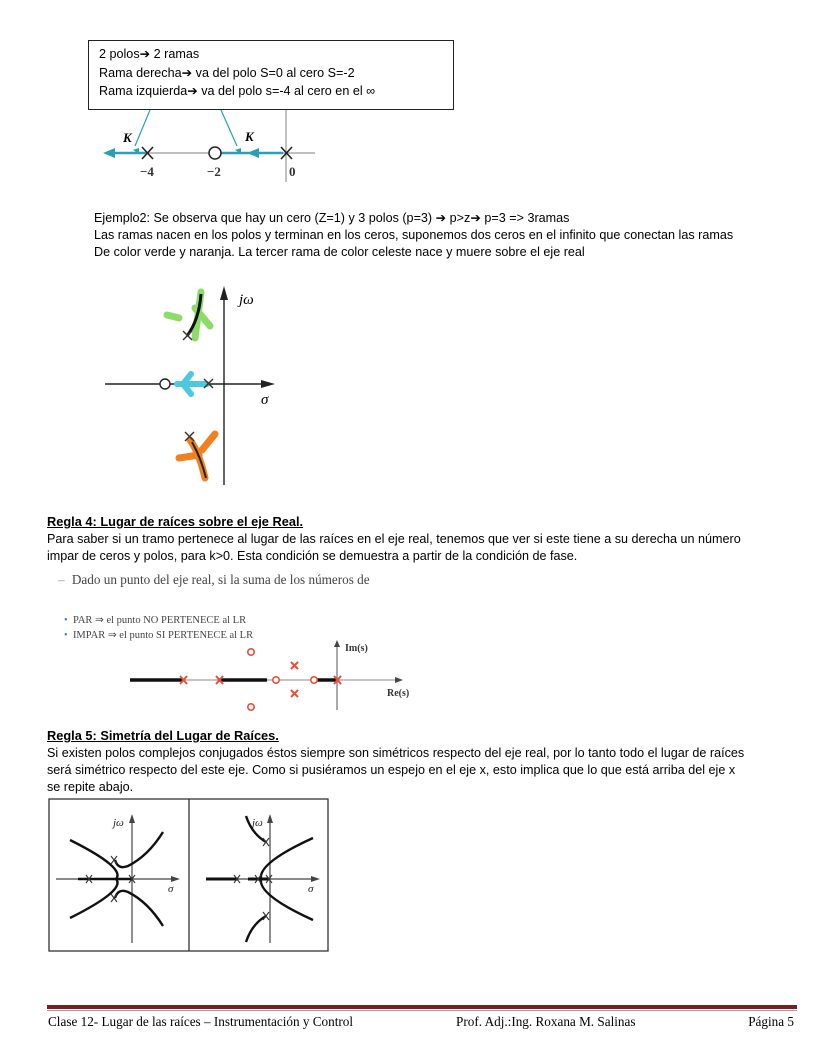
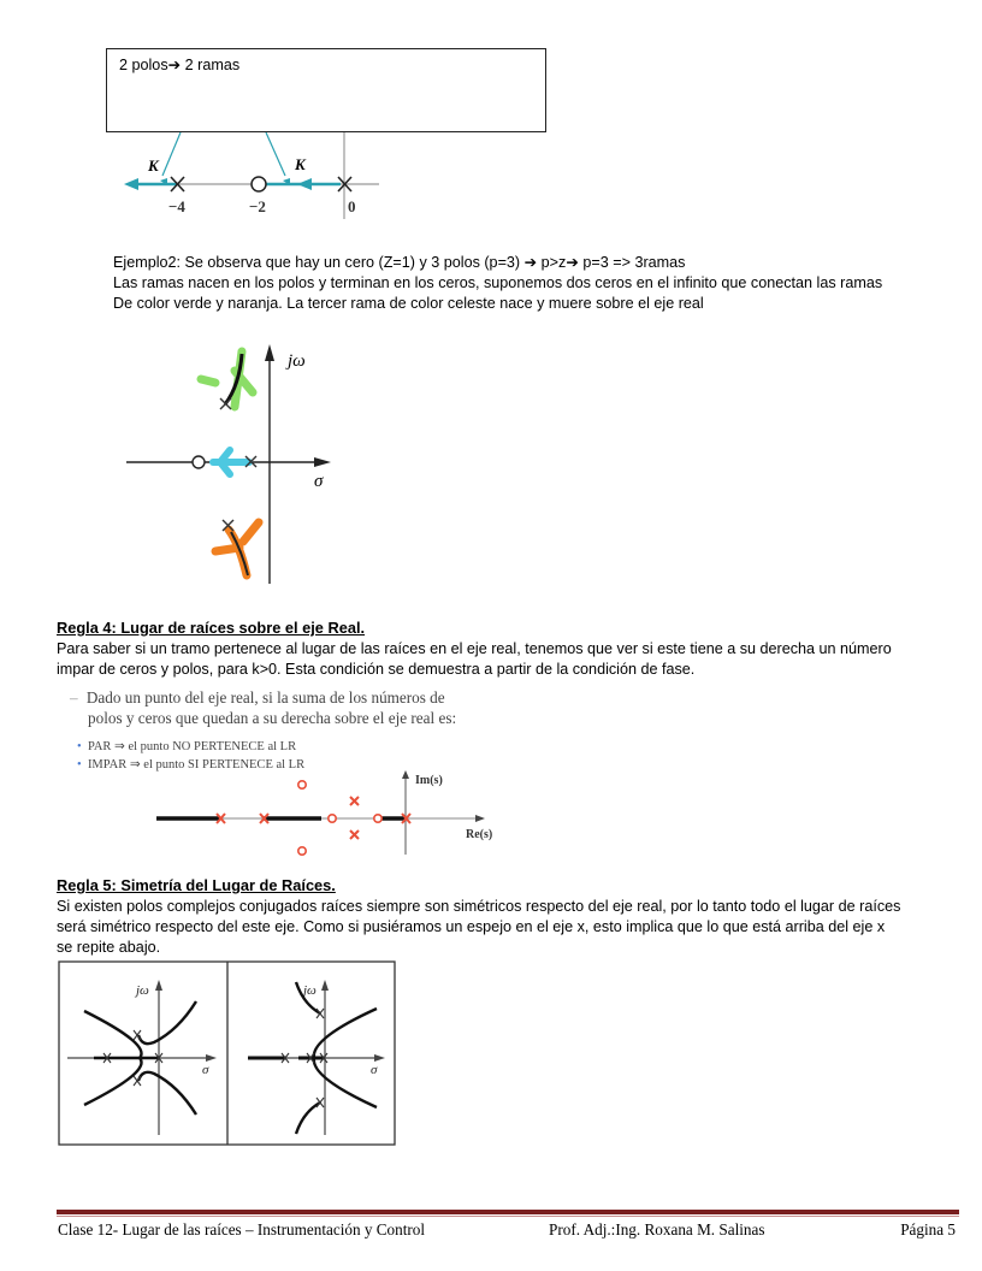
  2 polos➔ 2 ramas
- Rama derecha➔ va del polo S=0 al cero S=-2
- Rama izquierda➔ va del polo s=-4 al cero en el ∞
  K
  K
  −4
  −2
  0
  Ejemplo2: Se observa que hay un cero (Z=1) y 3 polos (p=3) ➔ p>z➔ p=3 => 3ramas
  Las ramas nacen en los polos y terminan en los ceros, suponemos dos ceros en el infinito que conectan las ramas
  De color verde y naranja. La tercer rama de color celeste nace y muere sobre el eje real
  jω
  σ
  Regla 4: Lugar de raíces sobre el eje Real.
  Para saber si un tramo pertenece al lugar de las raíces en el eje real, tenemos que ver si este tiene a su derecha un número
  impar de ceros y polos, para k>0. Esta condición se demuestra a partir de la condición de fase.
  – Dado un punto del eje real, si la suma de los números de
+ polos y ceros que quedan a su derecha sobre el eje real es:
  • PAR ⇒ el punto NO PERTENECE al LR
  • IMPAR ⇒ el punto SI PERTENECE al LR
  Im(s)
  Re(s)
  Regla 5: Simetría del Lugar de Raíces.
- Si existen polos complejos conjugados éstos siempre son simétricos respecto del eje real, por lo tanto todo el lugar de raíces
+ Si existen polos complejos conjugados raíces siempre son simétricos respecto del eje real, por lo tanto todo el lugar de raíces
  será simétrico respecto del este eje. Como si pusiéramos un espejo en el eje x, esto implica que lo que está arriba del eje x
  se repite abajo.
  jω
  σ
  jω
  σ
  Clase 12- Lugar de las raíces – Instrumentación y Control
  Prof. Adj.:Ing. Roxana M. Salinas
  Página 5
